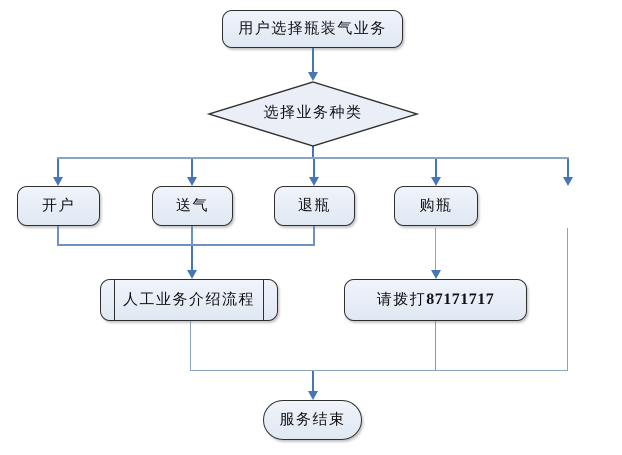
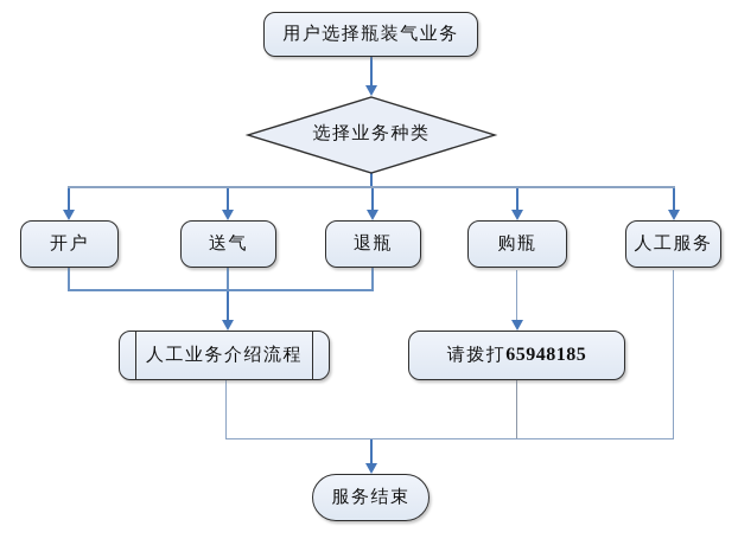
  选择业务种类
  用户选择瓶装气业务
  开户
  送气
  退瓶
  购瓶
+ 人工服务
  人工业务介绍流程
  请拨打
- 87171717
+ 65948185
  服务结束
